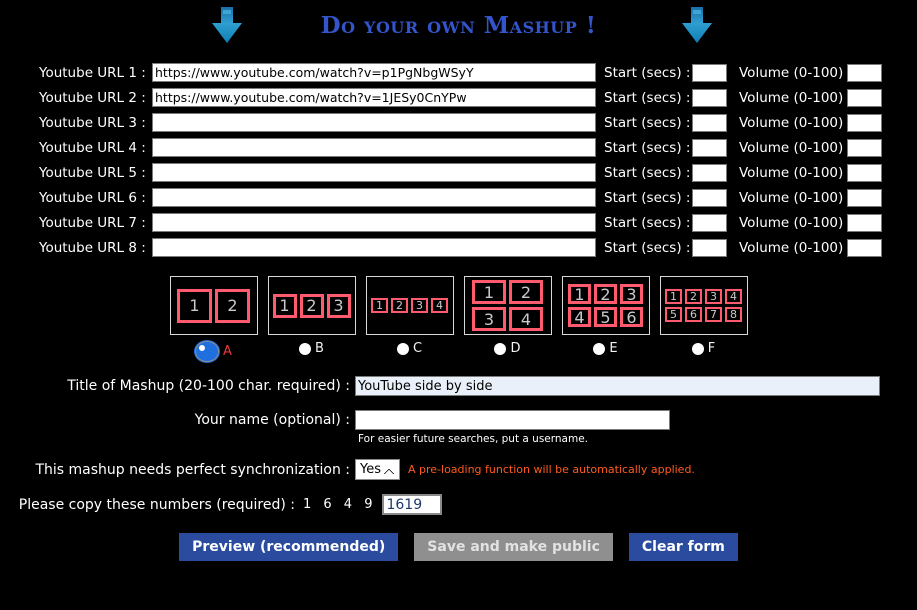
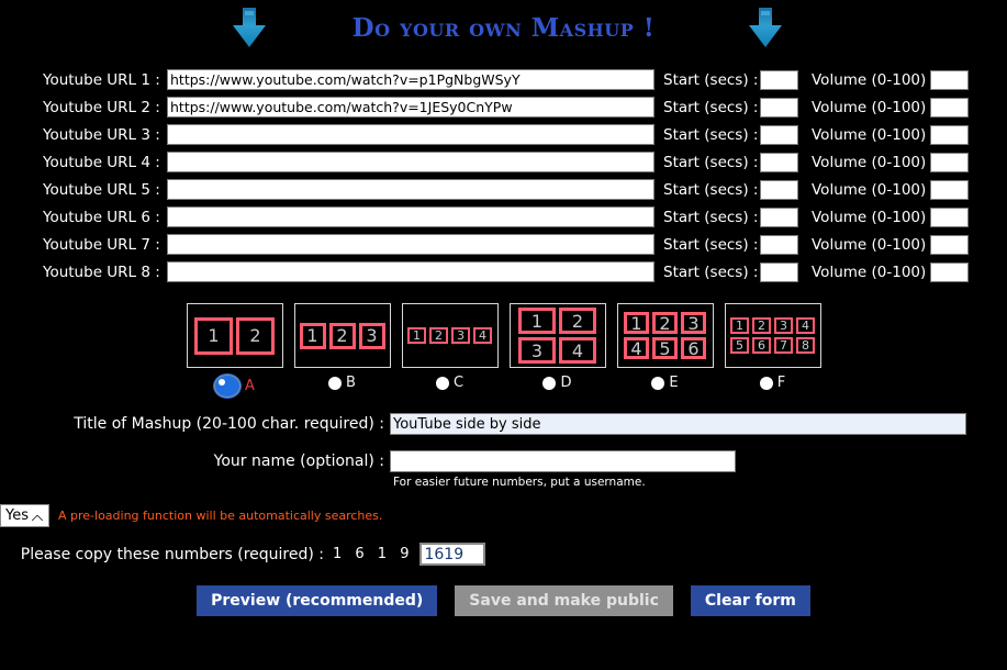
  Do your own Mashup !
  Youtube URL 1 :
  https://www.youtube.com/watch?v=p1PgNbgWSyY
  Start (secs) :
  Volume (0-100)
  Youtube URL 2 :
  https://www.youtube.com/watch?v=1JESy0CnYPw
  Start (secs) :
  Volume (0-100)
  Youtube URL 3 :
  Start (secs) :
  Volume (0-100)
  Youtube URL 4 :
  Start (secs) :
  Volume (0-100)
  Youtube URL 5 :
  Start (secs) :
  Volume (0-100)
  Youtube URL 6 :
  Start (secs) :
  Volume (0-100)
  Youtube URL 7 :
  Start (secs) :
  Volume (0-100)
  Youtube URL 8 :
  Start (secs) :
  Volume (0-100)
  1
  2
  A
  1
  2
  3
  B
  1
  2
  3
  4
  C
  1
  2
  3
  4
  D
  1
  2
  3
  4
  5
  6
  E
  1
  2
  3
  4
  5
  6
  7
  8
  F
  Title of Mashup (20-100 char. required) :
  YouTube side by side
  Your name (optional) :
- For easier future searches, put a username.
+ For easier future numbers, put a username.
- This mashup needs perfect synchronization :
  Yes
- A pre-loading function will be automatically applied.
+ A pre-loading function will be automatically searches.
  Please copy these numbers (required) :
- 1 6 4 9
+ 1 6 1 9
  1619
  Preview (recommended)
  Save and make public
  Clear form
